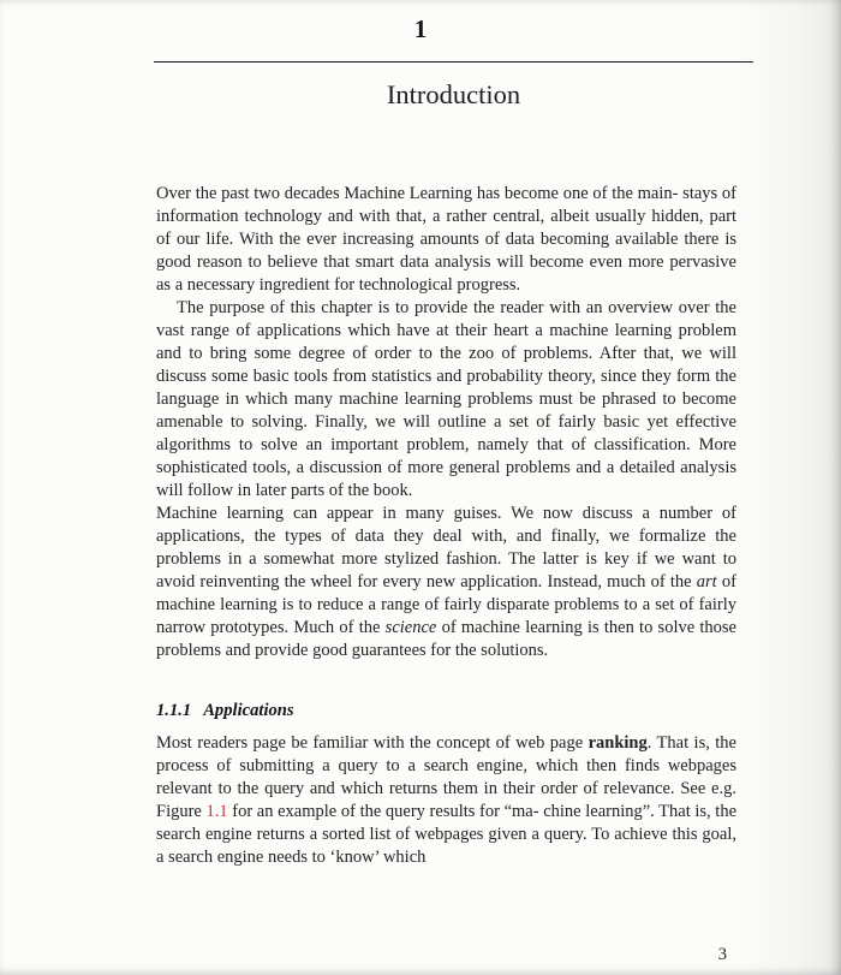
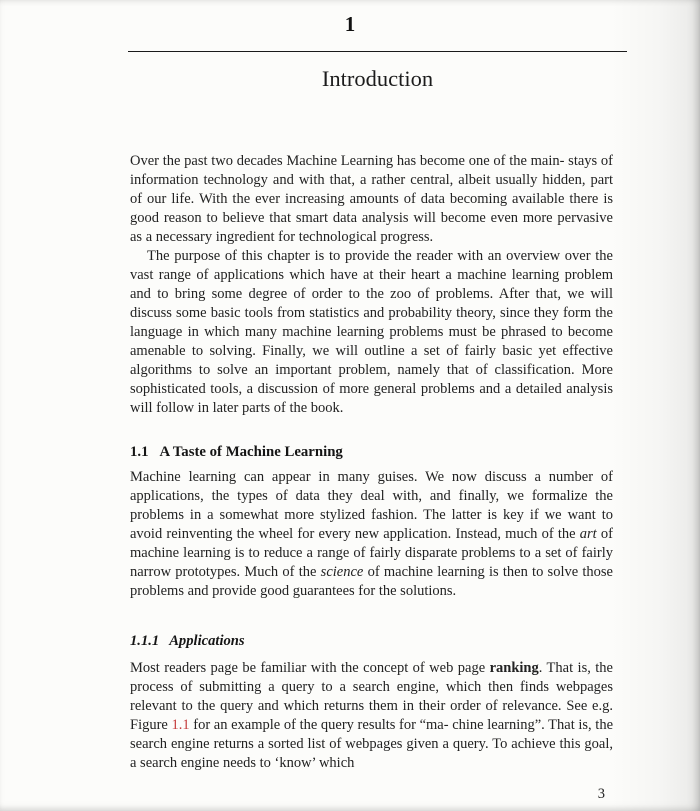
  1
  Introduction
  Over the past two decades Machine Learning has become one of the main- stays o information technology and with that, a rather central, albeit usually hidden, par of our life. With the ever increasing amounts of data becoming available there i good reason to believe that smart data analysis will become even more pervasiv as a necessary ingredient for technological progress.
  The purpose of this chapter is to provide the reader with an overview over th vast range of applications which have at their heart a machine learning problem and to bring some degree of order to the zoo of problems. After that, we wil discuss some basic tools from statistics and probability theory, since they form th language in which many machine learning problems must be phrased to becom amenable to solving. Finally, we will outline a set of fairly basic yet effectiv algorithms to solve an important problem, namely that of classification. Mor sophisticated tools, a discussion of more general problems and a detailed analysi will follow in later parts of the book.
+ 1.1 A Taste of Machine Learning
  Machine learning can appear in many guises. We now discuss a number o applications, the types of data they deal with, and finally, we formalize th problems in a somewhat more stylized fashion. The latter is key if we want t avoid reinventing the wheel for every new application. Instead, much of the art o machine learning is to reduce a range of fairly disparate problems to a set of fairl narrow prototypes. Much of the science of machine learning is then to solve thos problems and provide good guarantees for the solutions.
  1.1.1 Applications
  Most readers page be familiar with the concept of web page ranking. That is, th process of submitting a query to a search engine, which then finds webpage relevant to the query and which returns them in their order of relevance. See e.g Figure 1.1 for an example of the query results for “ma- chine learning”. That is, th search engine returns a sorted list of webpages given a query. To achieve this goal a search engine needs to ‘know’ which
  3
